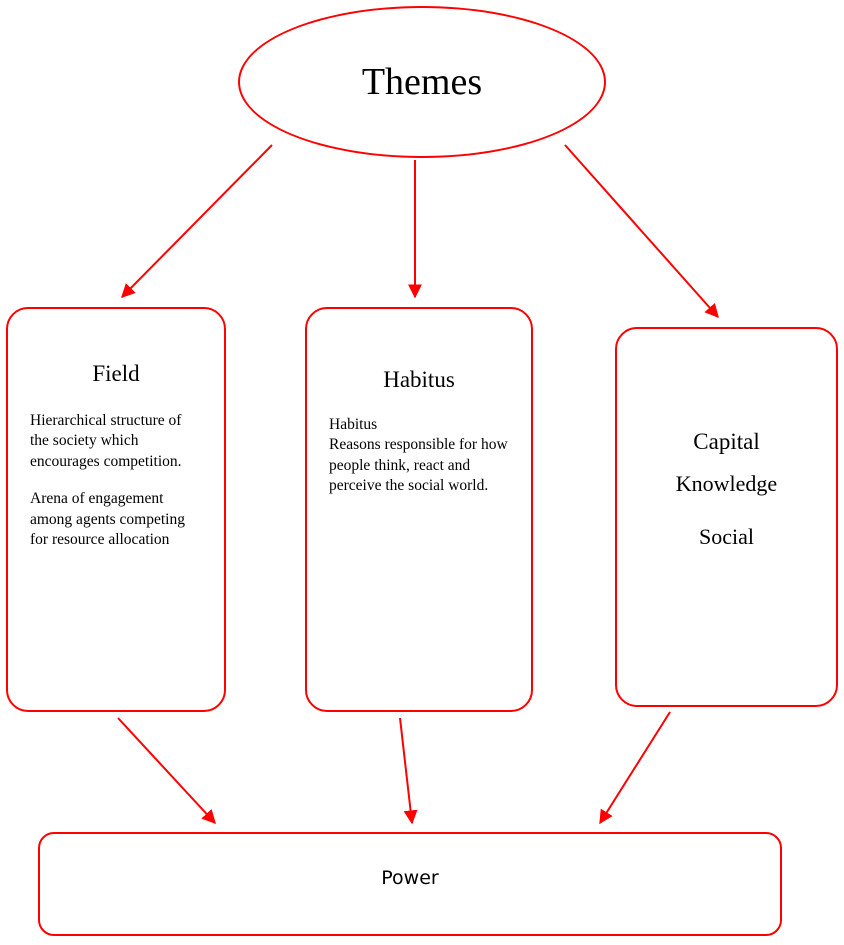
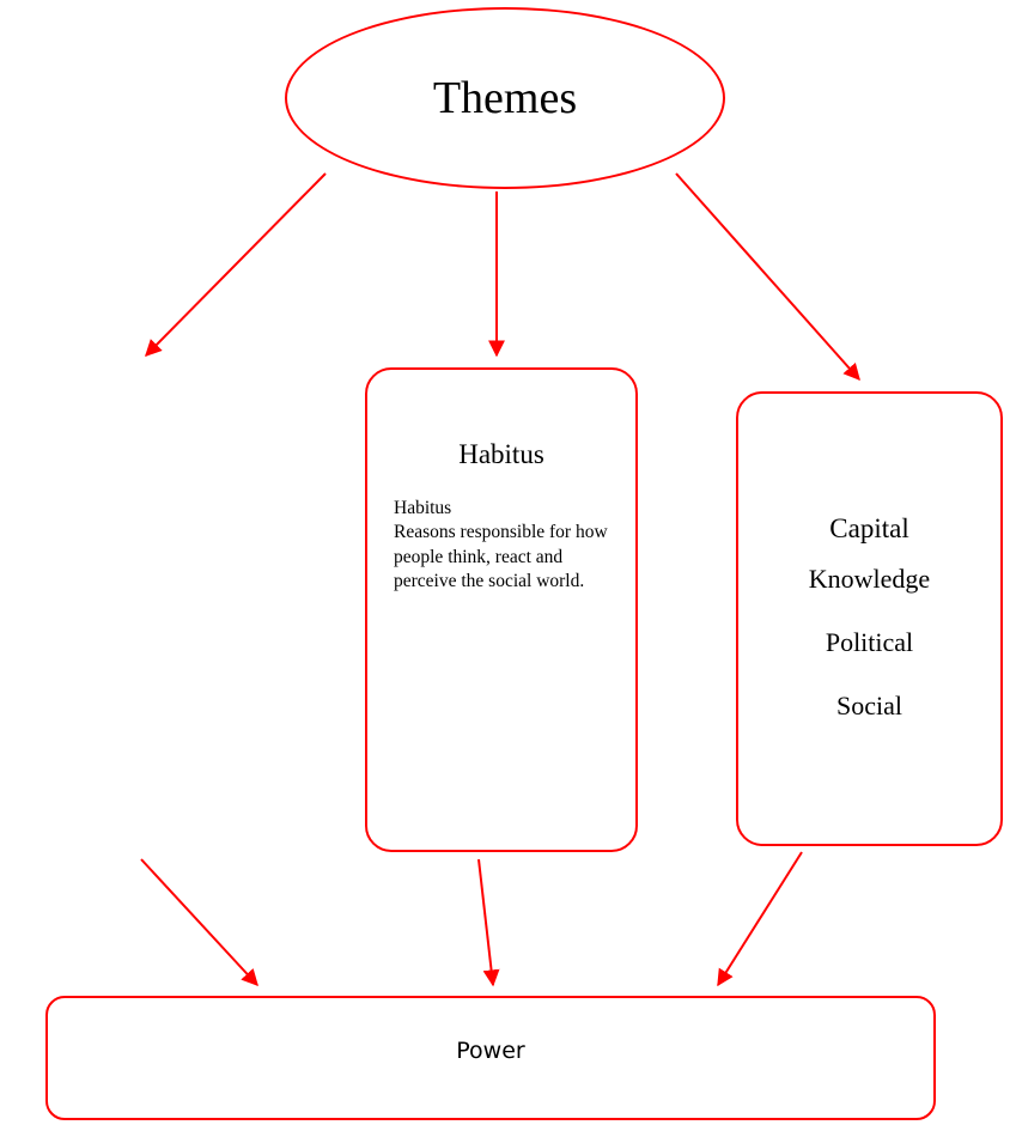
  Themes
- Field
- Hierarchical structure of the society which encourages competition.
- Arena of engagement among agents competing for resource allocation
  Habitus
  Habitus
  Reasons responsible for how people think, react and perceive the social world.
  Capital
  Knowledge
+ Political
  Social
  Power
